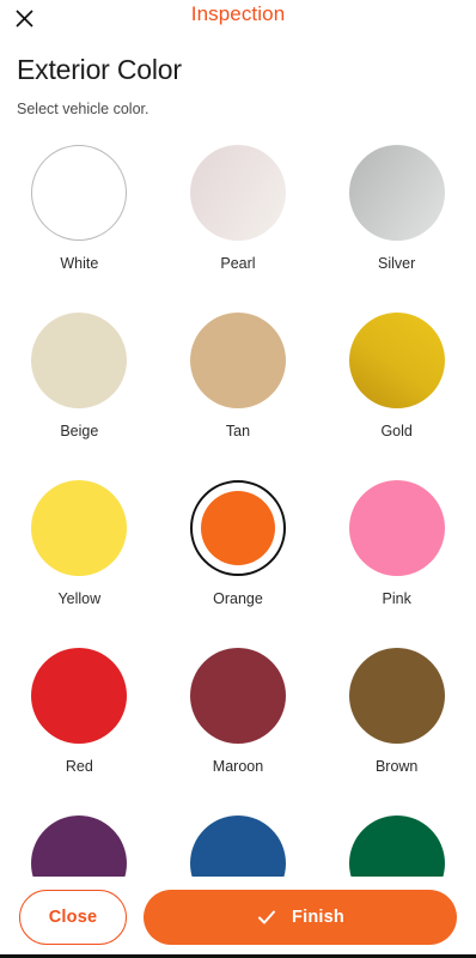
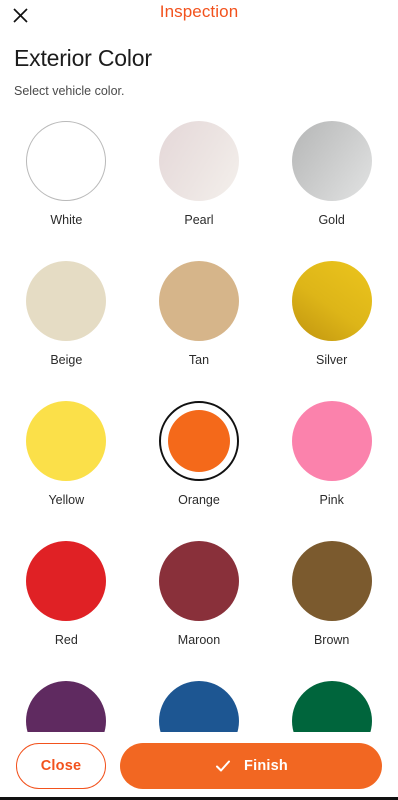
  Inspection
  Exterior Color
  Select vehicle color.
  White
  Pearl
- Silver
+ Gold
  Beige
  Tan
- Gold
+ Silver
  Yellow
  Orange
  Pink
  Red
  Maroon
  Brown
  Close
  Finish
